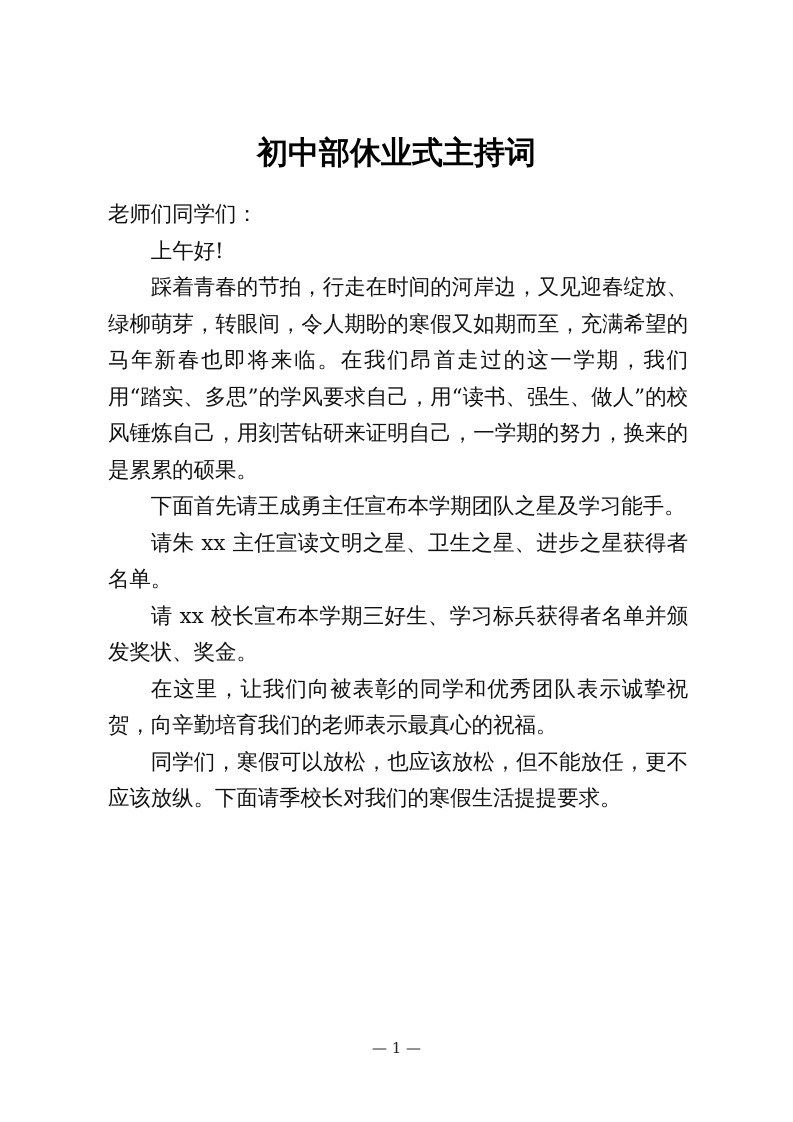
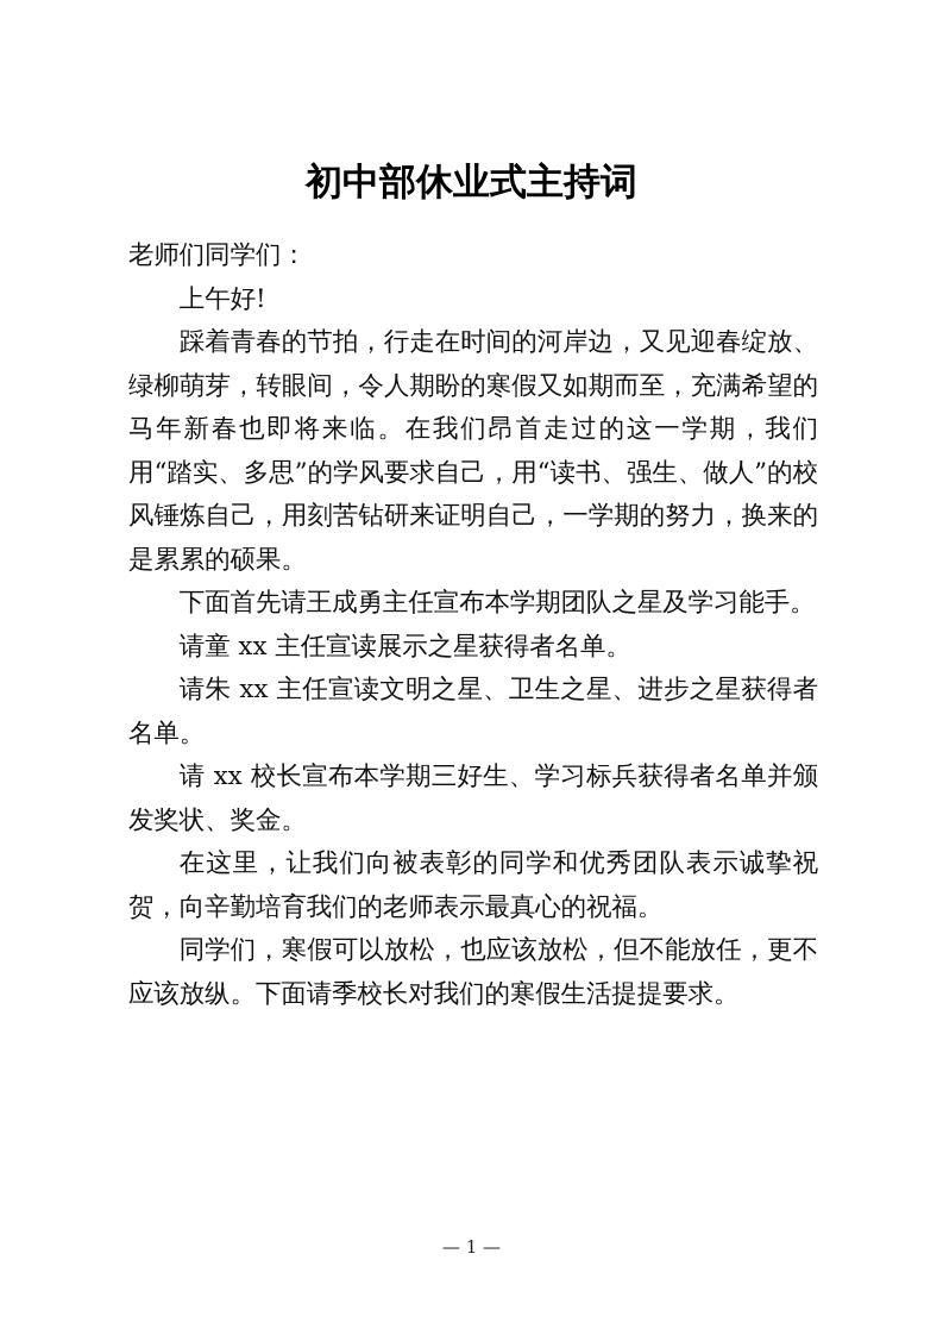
  初中部休业式主持词
  老师们同学们：
  上午好!
  踩着青春的节拍，行走在时间的河岸边，又见迎春绽放、绿柳萌芽，转眼间，令人期盼的寒假又如期而至，充满希望的马年新春也即将来临。在我们昂首走过的这一学期，我们用“踏实、多思”的学风要求自己，用“读书、强生、做人”的校风锤炼自己，用刻苦钻研来证明自己，一学期的努力，换来的是累累的硕果。
  下面首先请王成勇主任宣布本学期团队之星及学习能手。
+ 请童 xx 主任宣读展示之星获得者名单。
  请朱 xx 主任宣读文明之星、卫生之星、进步之星获得者名单。
  请 xx 校长宣布本学期三好生、学习标兵获得者名单并颁发奖状、奖金。
  在这里，让我们向被表彰的同学和优秀团队表示诚挚祝贺，向辛勤培育我们的老师表示最真心的祝福。
  同学们，寒假可以放松，也应该放松，但不能放任，更不应该放纵。下面请季校长对我们的寒假生活提提要求。
  — 1 —
